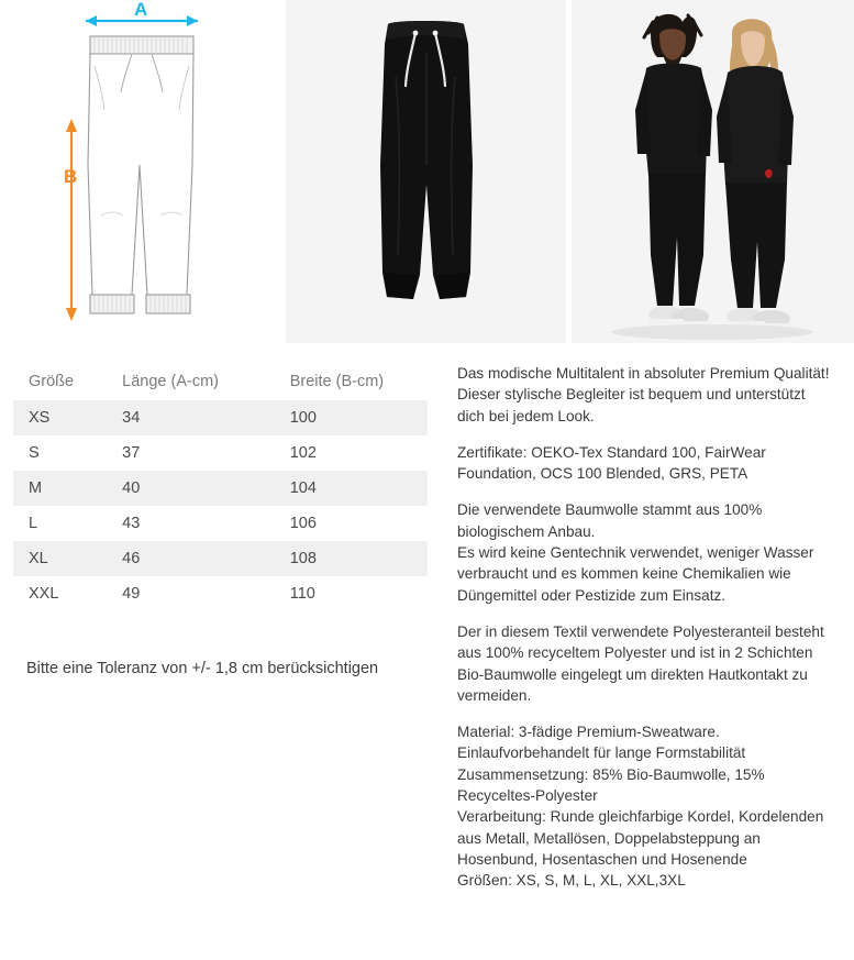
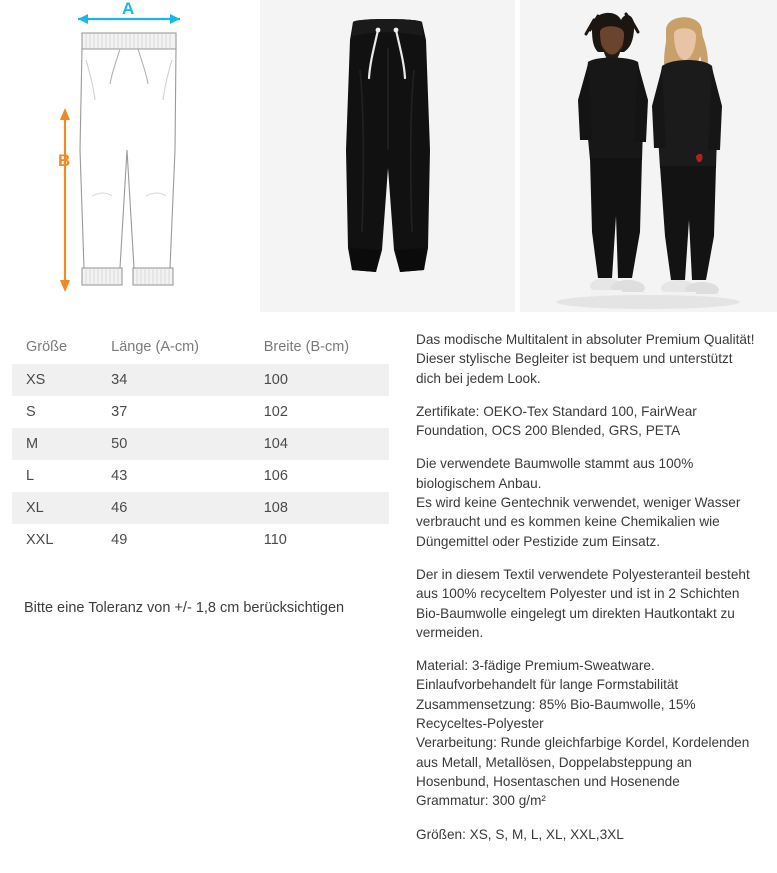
  A
  B
  Größe	Länge (A-cm)	Breite (B-cm)
  XS	34	100
  S	37	102
- M	40	104
+ M	50	104
  L	43	106
  XL	46	108
  XXL	49	110
  Bitte eine Toleranz von +/- 1,8 cm berücksichtigen
  Das modische Multitalent in absoluter Premium Qualität! Dieser stylische Begleiter ist bequem und unterstützt dich bei jedem Look.
- Zertifikate: OEKO-Tex Standard 100, FairWear Foundation, OCS 100 Blended, GRS, PETA
+ Zertifikate: OEKO-Tex Standard 100, FairWear Foundation, OCS 200 Blended, GRS, PETA
  Die verwendete Baumwolle stammt aus 100% biologischem Anbau.
  Es wird keine Gentechnik verwendet, weniger Wasser verbraucht und es kommen keine Chemikalien wie Düngemittel oder Pestizide zum Einsatz.
  Der in diesem Textil verwendete Polyesteranteil besteht aus 100% recyceltem Polyester und ist in 2 Schichten Bio-Baumwolle eingelegt um direkten Hautkontakt zu vermeiden.
  Material: 3-fädige Premium-Sweatware. Einlaufvorbehandelt für lange Formstabilität
  Zusammensetzung: 85% Bio-Baumwolle, 15% Recyceltes-Polyester
  Verarbeitung: Runde gleichfarbige Kordel, Kordelenden aus Metall, Metallösen, Doppelabsteppung an Hosenbund, Hosentaschen und Hosenende
+ Grammatur: 300 g/m²
  Größen: XS, S, M, L, XL, XXL,3XL
